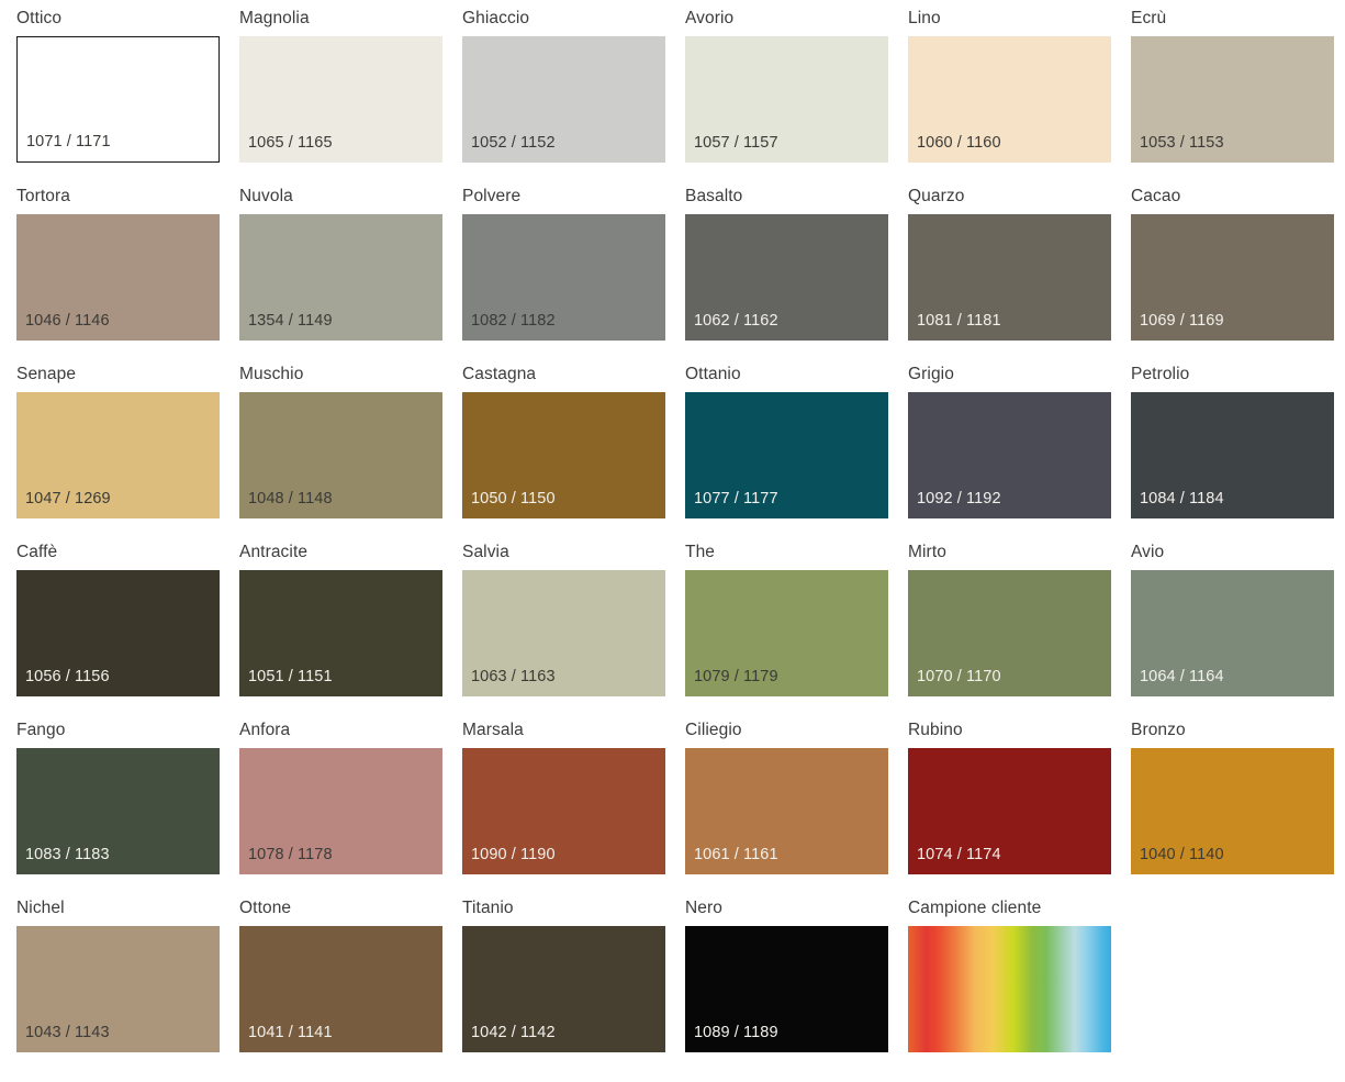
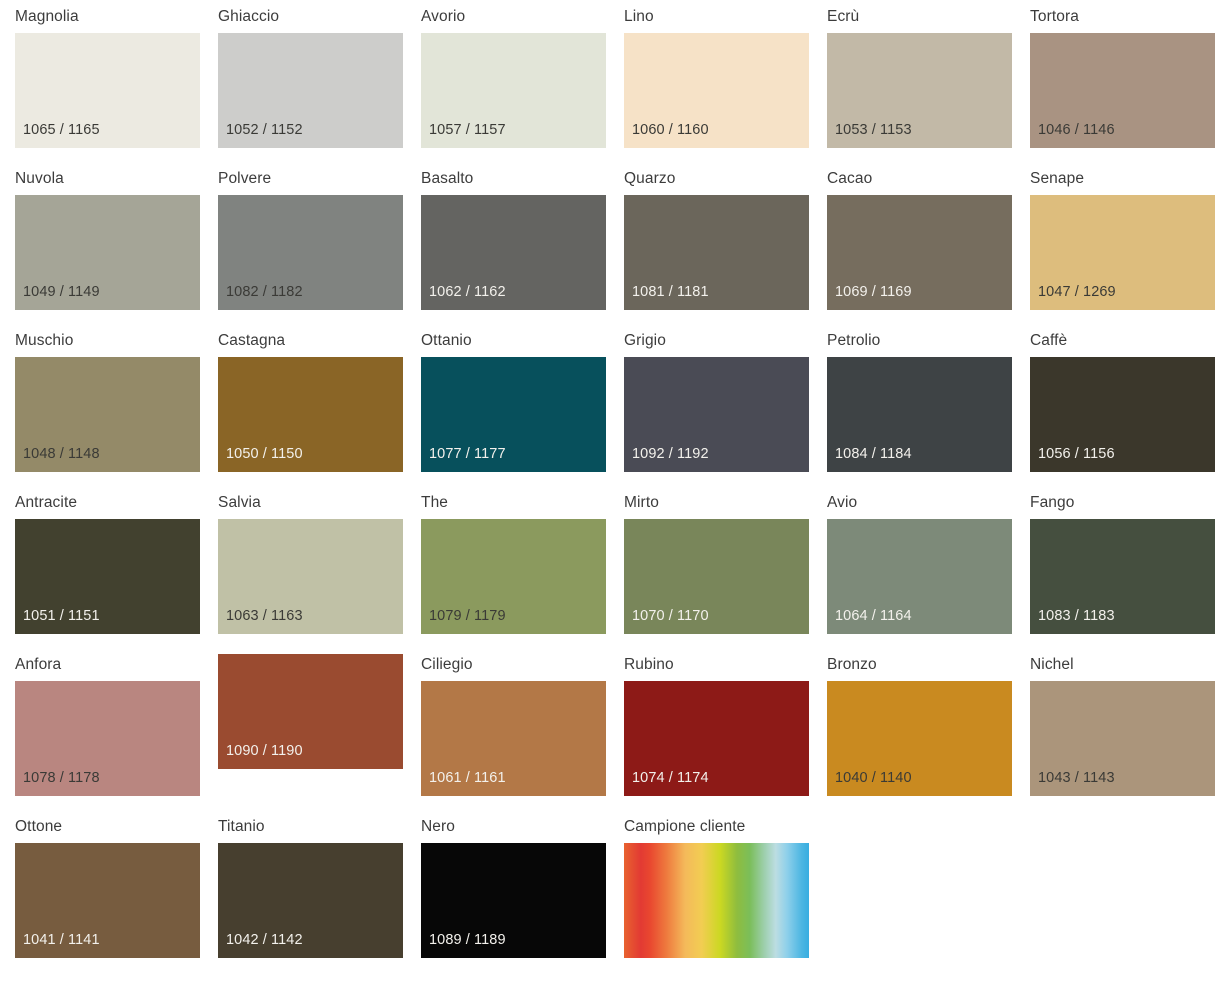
- Ottico
- 1071 / 1171
  Magnolia
  1065 / 1165
  Ghiaccio
  1052 / 1152
  Avorio
  1057 / 1157
  Lino
  1060 / 1160
  Ecrù
  1053 / 1153
  Tortora
  1046 / 1146
  Nuvola
- 1354 / 1149
+ 1049 / 1149
  Polvere
  1082 / 1182
  Basalto
  1062 / 1162
  Quarzo
  1081 / 1181
  Cacao
  1069 / 1169
  Senape
  1047 / 1269
  Muschio
  1048 / 1148
  Castagna
  1050 / 1150
  Ottanio
  1077 / 1177
  Grigio
  1092 / 1192
  Petrolio
  1084 / 1184
  Caffè
  1056 / 1156
  Antracite
  1051 / 1151
  Salvia
  1063 / 1163
  The
  1079 / 1179
  Mirto
  1070 / 1170
  Avio
  1064 / 1164
  Fango
  1083 / 1183
  Anfora
  1078 / 1178
- Marsala
  1090 / 1190
  Ciliegio
  1061 / 1161
  Rubino
  1074 / 1174
  Bronzo
  1040 / 1140
  Nichel
  1043 / 1143
  Ottone
  1041 / 1141
  Titanio
  1042 / 1142
  Nero
  1089 / 1189
  Campione cliente
